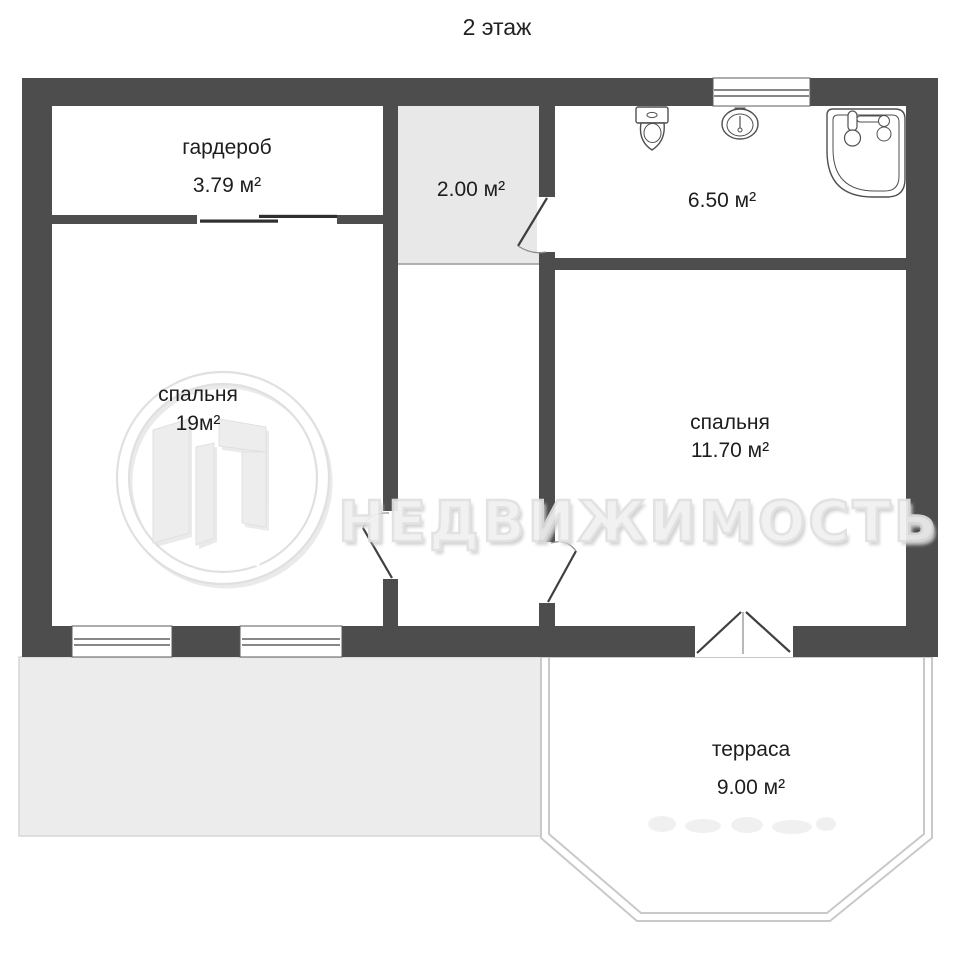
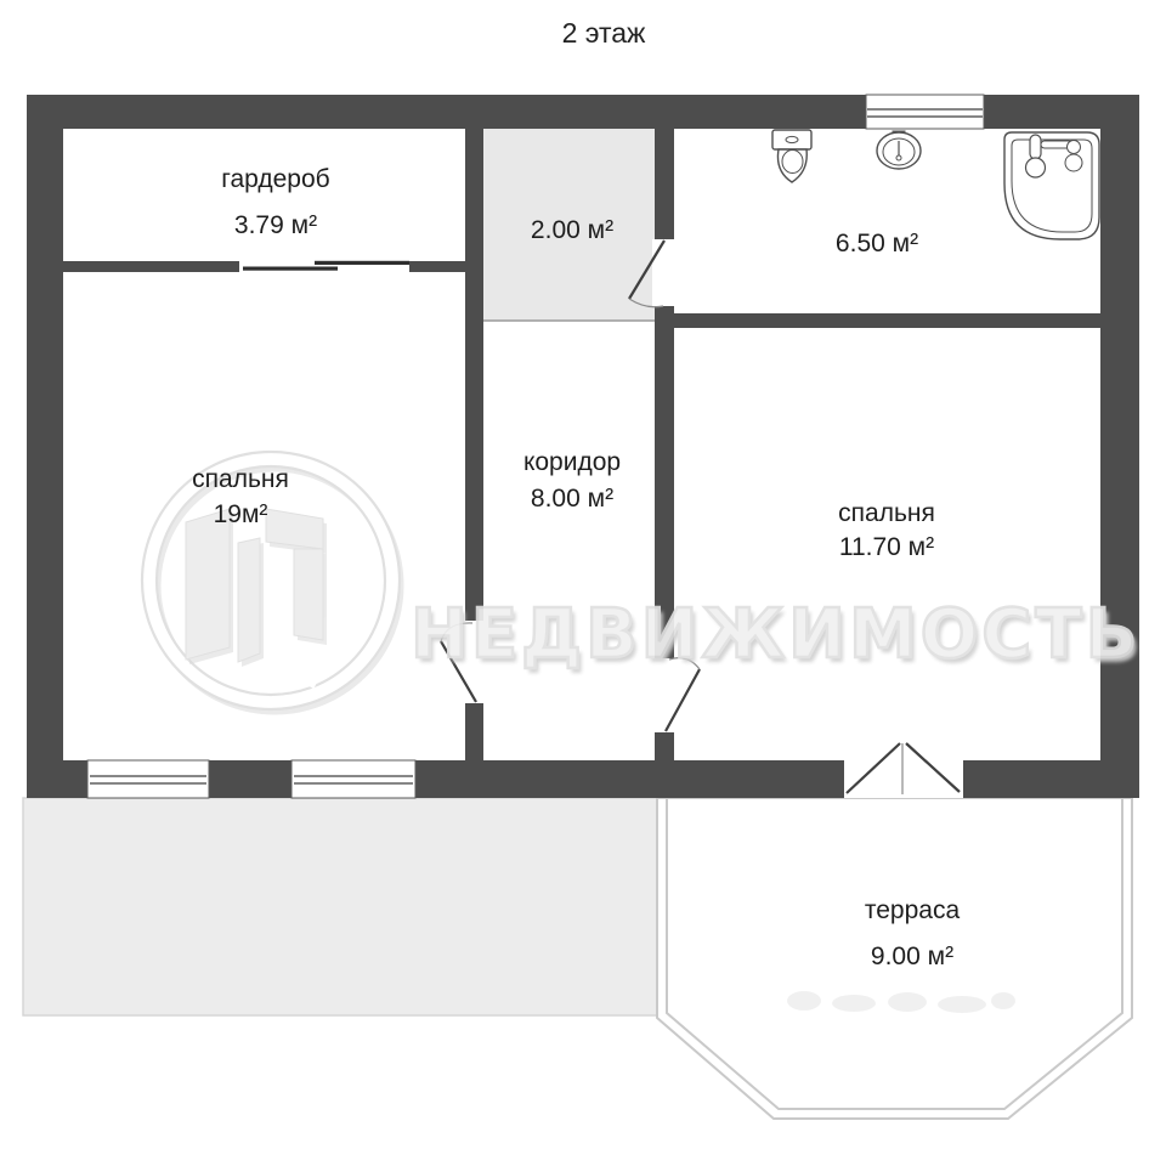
  НЕДВИЖИМОСТЬ
  2 этаж
  гардероб
  3.79 м²
  2.00 м²
  6.50 м²
  спальня
  19м²
+ коридор
+ 8.00 м²
  спальня
  11.70 м²
  терраса
  9.00 м²
